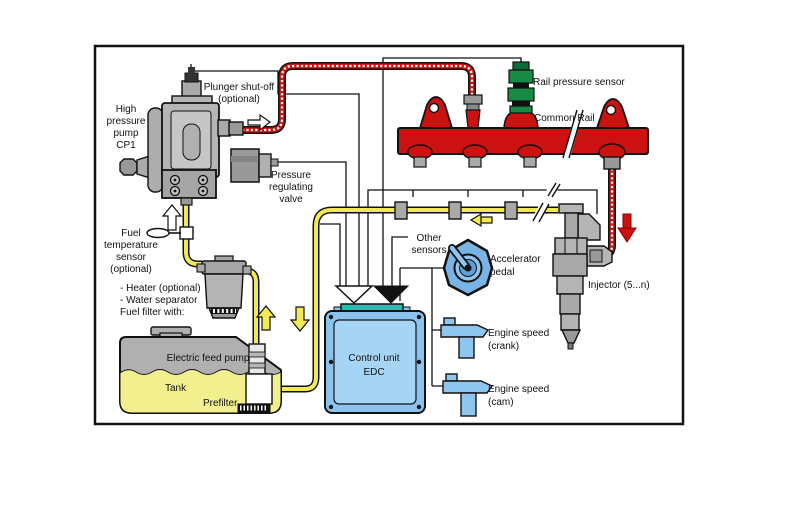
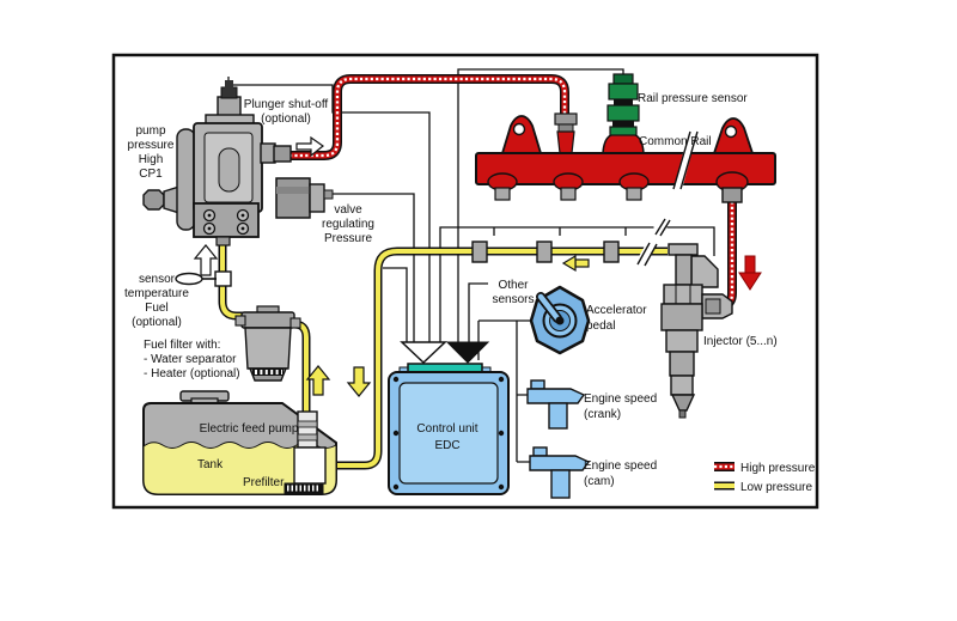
+ High pressure
+ Low pressure
- High
+ pump
  pressure
- pump
+ High
  CP1
  Plunger shut-off
  (optional)
- Pressure
+ valve
  regulating
- valve
+ Pressure
  Rail pressure sensor
  Common Rail
  Injector (5...n)
- Fuel
+ sensor
  temperature
- sensor
+ Fuel
  (optional)
- - Heater (optional)
+ Fuel filter with:
  - Water separator
- Fuel filter with:
+ - Heater (optional)
  Electric feed pump
  Tank
  Prefilter
  Control unit
  EDC
  Other
  sensors
  Accelerator
  pedal
  Engine speed
  (crank)
  Engine speed
  (cam)
